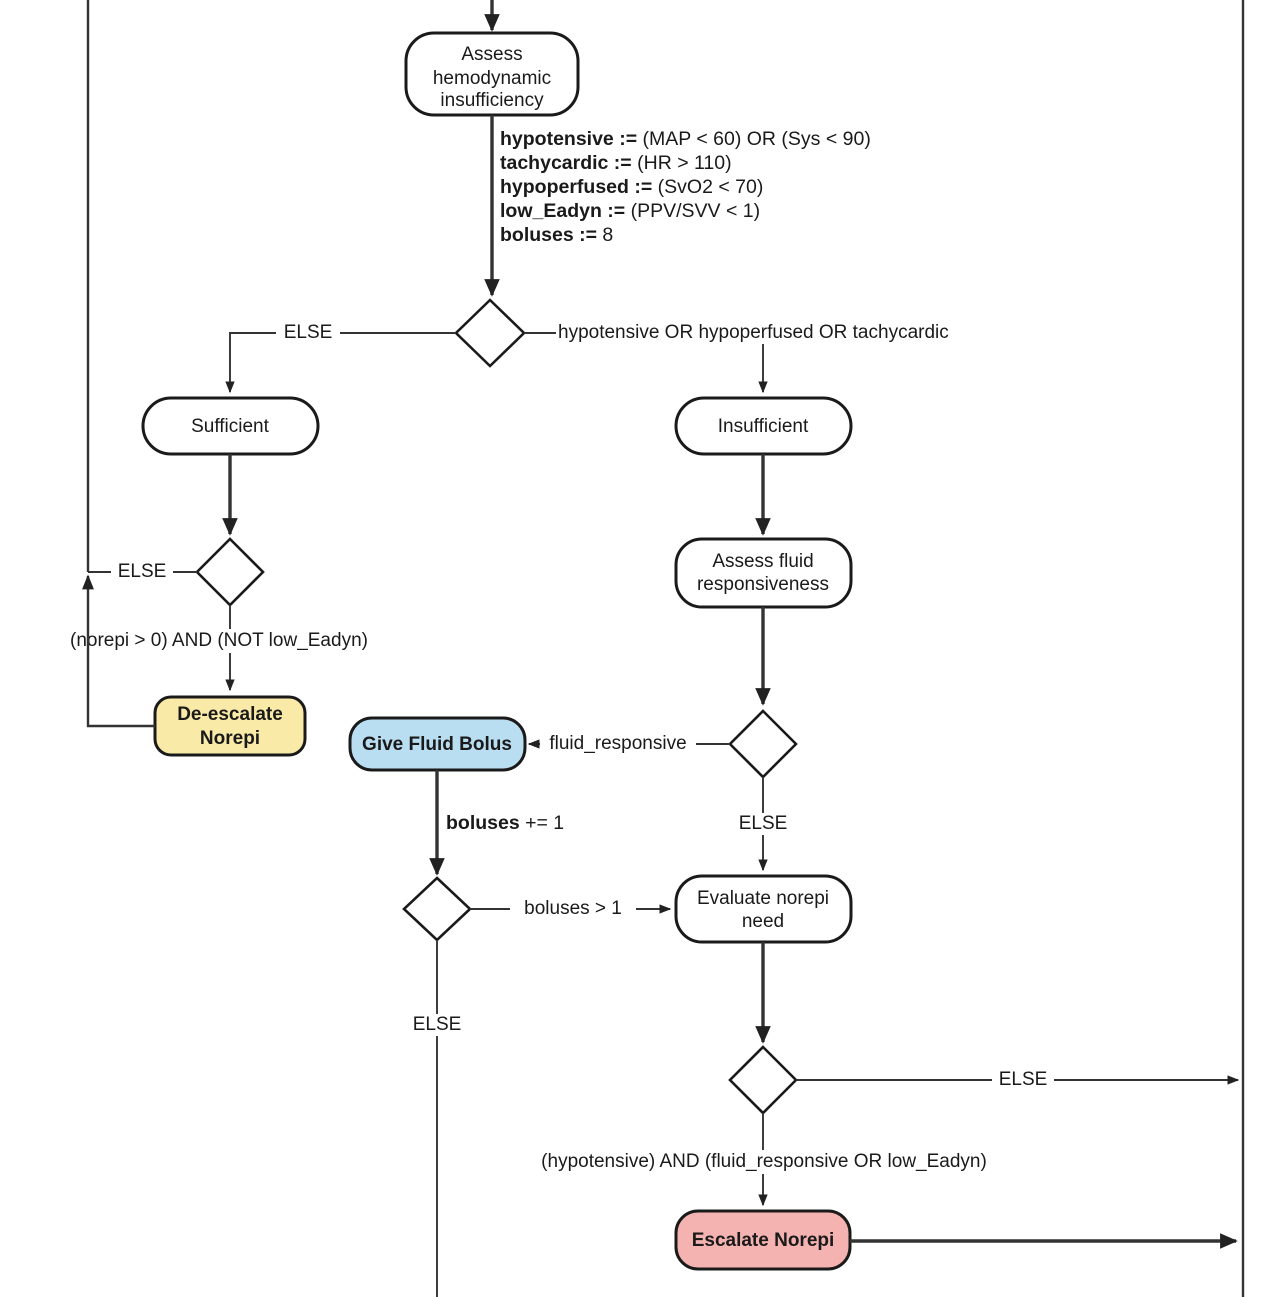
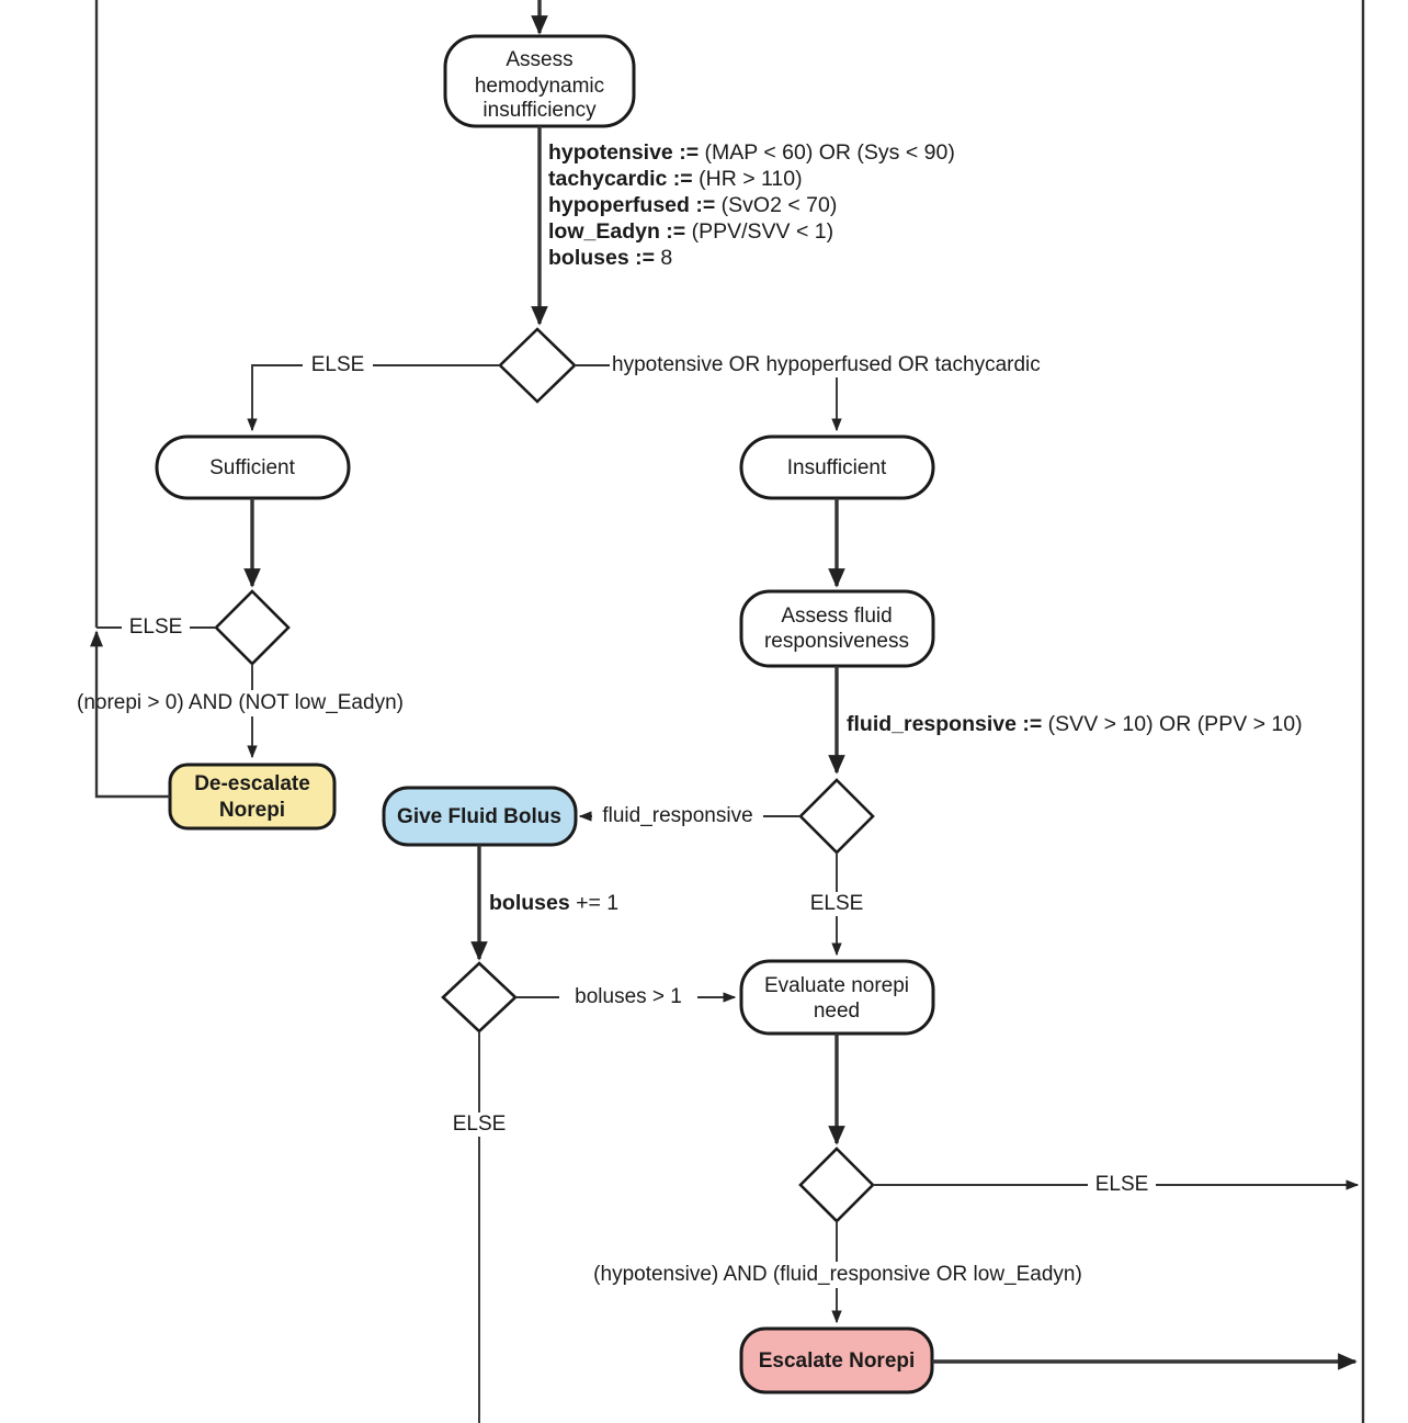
  Assess
  hemodynamic
  insufficiency
  hypotensive := (MAP < 60) OR (Sys < 90)
  tachycardic := (HR > 110)
  hypoperfused := (SvO2 < 70)
  low_Eadyn := (PPV/SVV < 1)
  boluses := 8
  ELSE
  hypotensive OR hypoperfused OR tachycardic
  Sufficient
  Insufficient
  ELSE
  (norepi > 0) AND (NOT low_Eadyn)
  De-escalate
  Norepi
  Assess fluid
  responsiveness
+ fluid_responsive := (SVV > 10) OR (PPV > 10)
  fluid_responsive
  ELSE
  Give Fluid Bolus
  boluses += 1
  boluses > 1
  ELSE
  Evaluate norepi
  need
  ELSE
  (hypotensive) AND (fluid_responsive OR low_Eadyn)
  Escalate Norepi
